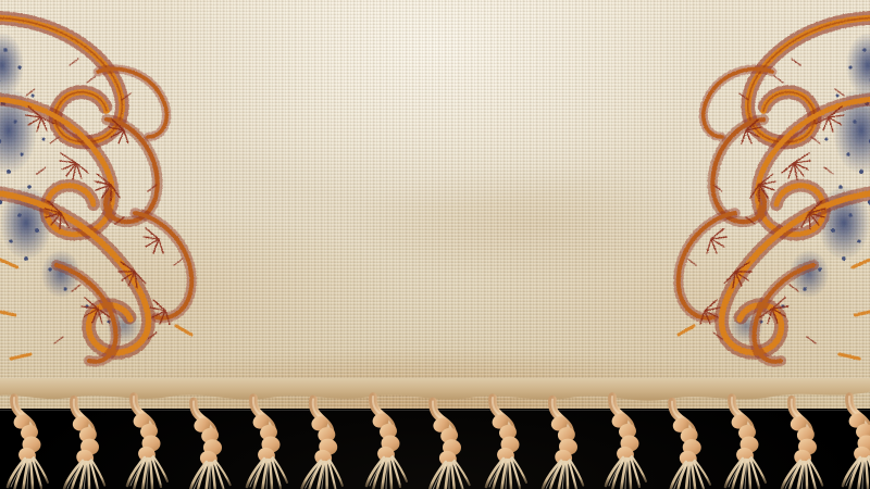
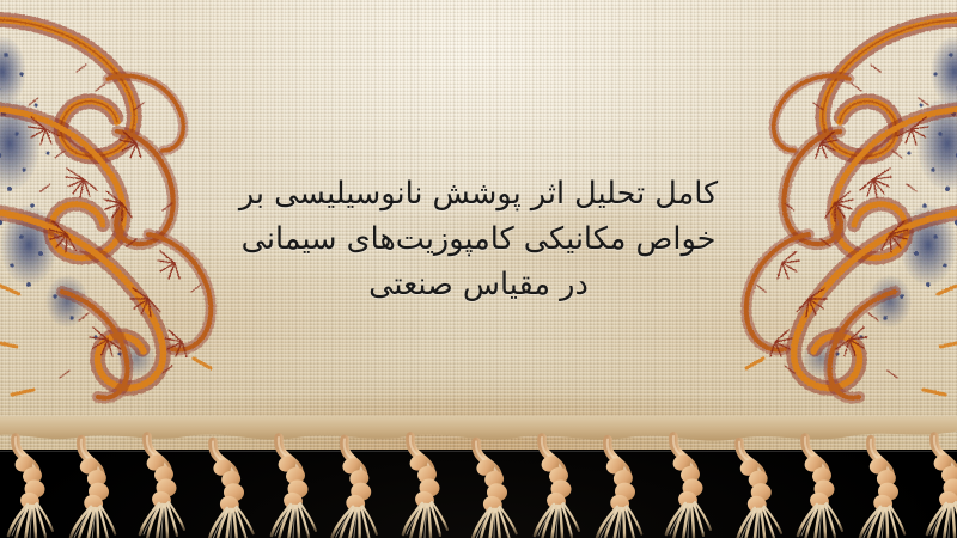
+ کامل تحلیل اثر پوشش نانوسیلیسی بر
+ خواص مکانیکی کامپوزیت‌های سیمانی
+ در مقیاس صنعتی
